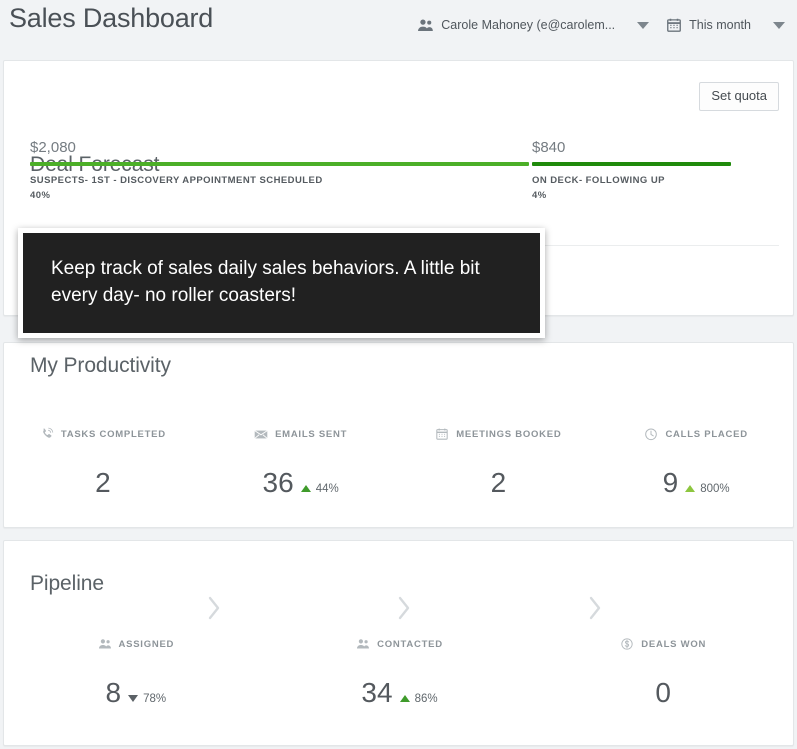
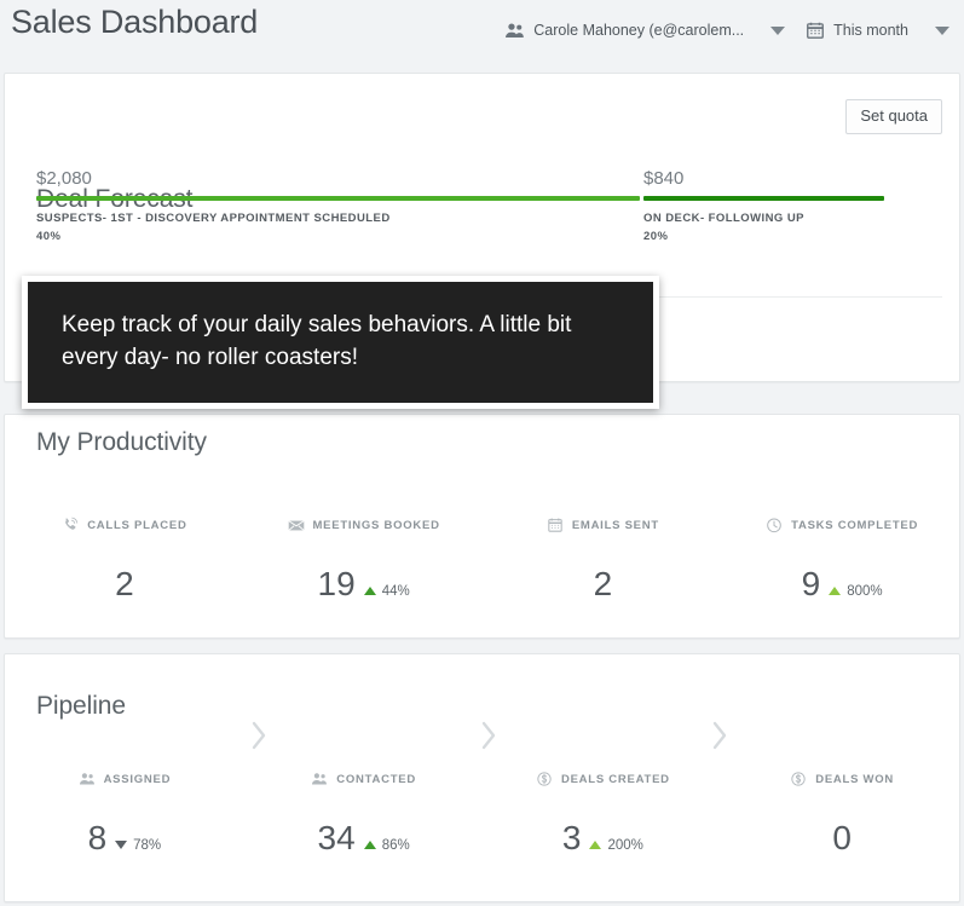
  Sales Dashboard
  Carole Mahoney (e@carolem...
  This month
  Set quota
  $2,080
  SUSPECTS- 1ST - DISCOVERY APPOINTMENT SCHEDULED
  40%
  $840
  ON DECK- FOLLOWING UP
- 4%
+ 20%
  My Productivity
- TASKS COMPLETED
+ CALLS PLACED
  2
- EMAILS SENT
+ MEETINGS BOOKED
- 36
+ 19
  44%
- MEETINGS BOOKED
+ EMAILS SENT
  2
- CALLS PLACED
+ TASKS COMPLETED
  9
  800%
  Pipeline
  ASSIGNED
  8
  78%
  CONTACTED
  34
  86%
+ DEALS CREATED
+ 3
+ 200%
  DEALS WON
  0
- Keep track of sales daily sales behaviors. A little bit every day- no roller coasters!
+ Keep track of your daily sales behaviors. A little bit every day- no roller coasters!
